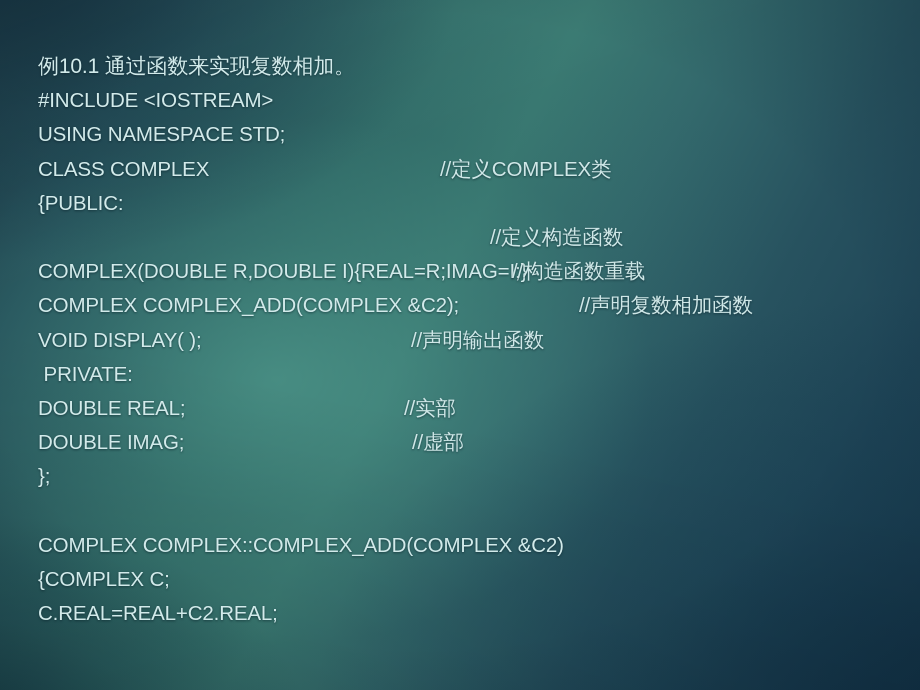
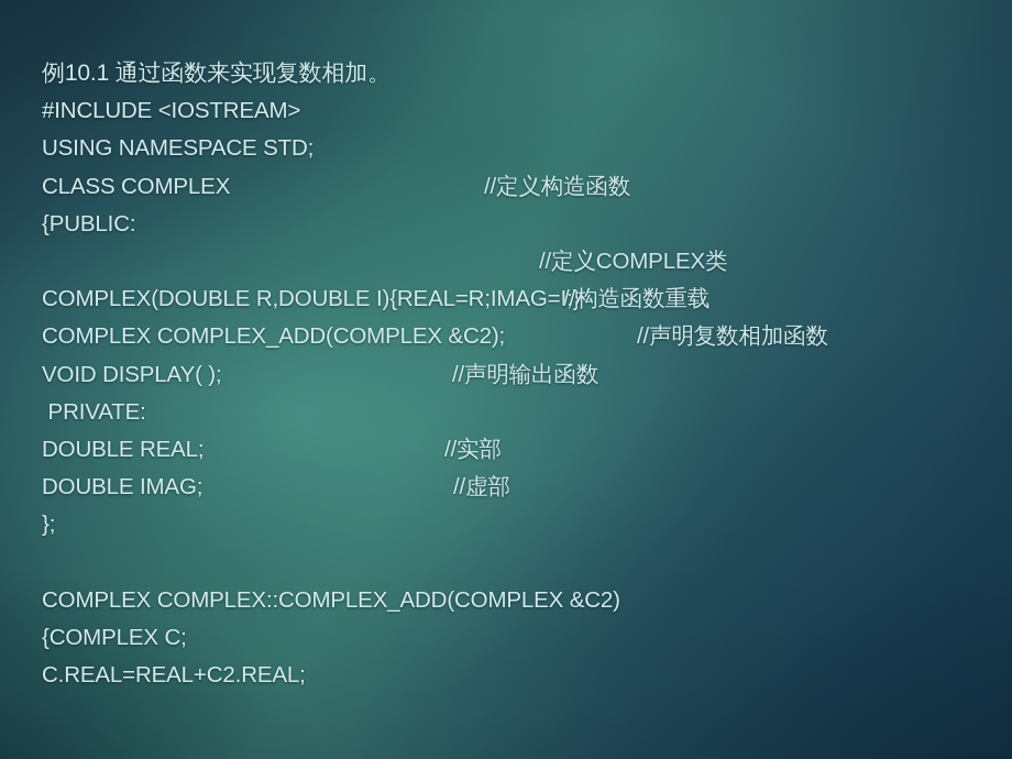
  例10.1 通过函数来实现复数相加。
  #INCLUDE <IOSTREAM>
  USING NAMESPACE STD;
  CLASS COMPLEX
- //定义COMPLEX类
+ //定义构造函数
  {PUBLIC:
- //定义构造函数
+ //定义COMPLEX类
  COMPLEX(DOUBLE R,DOUBLE I){REAL=R;IMAG=I;}
  //构造函数重载
  COMPLEX COMPLEX_ADD(COMPLEX &C2);
  //声明复数相加函数
  VOID DISPLAY( );
  //声明输出函数
  PRIVATE:
  DOUBLE REAL;
  //实部
  DOUBLE IMAG;
  //虚部
  };
  COMPLEX COMPLEX::COMPLEX_ADD(COMPLEX &C2)
  {COMPLEX C;
  C.REAL=REAL+C2.REAL;
